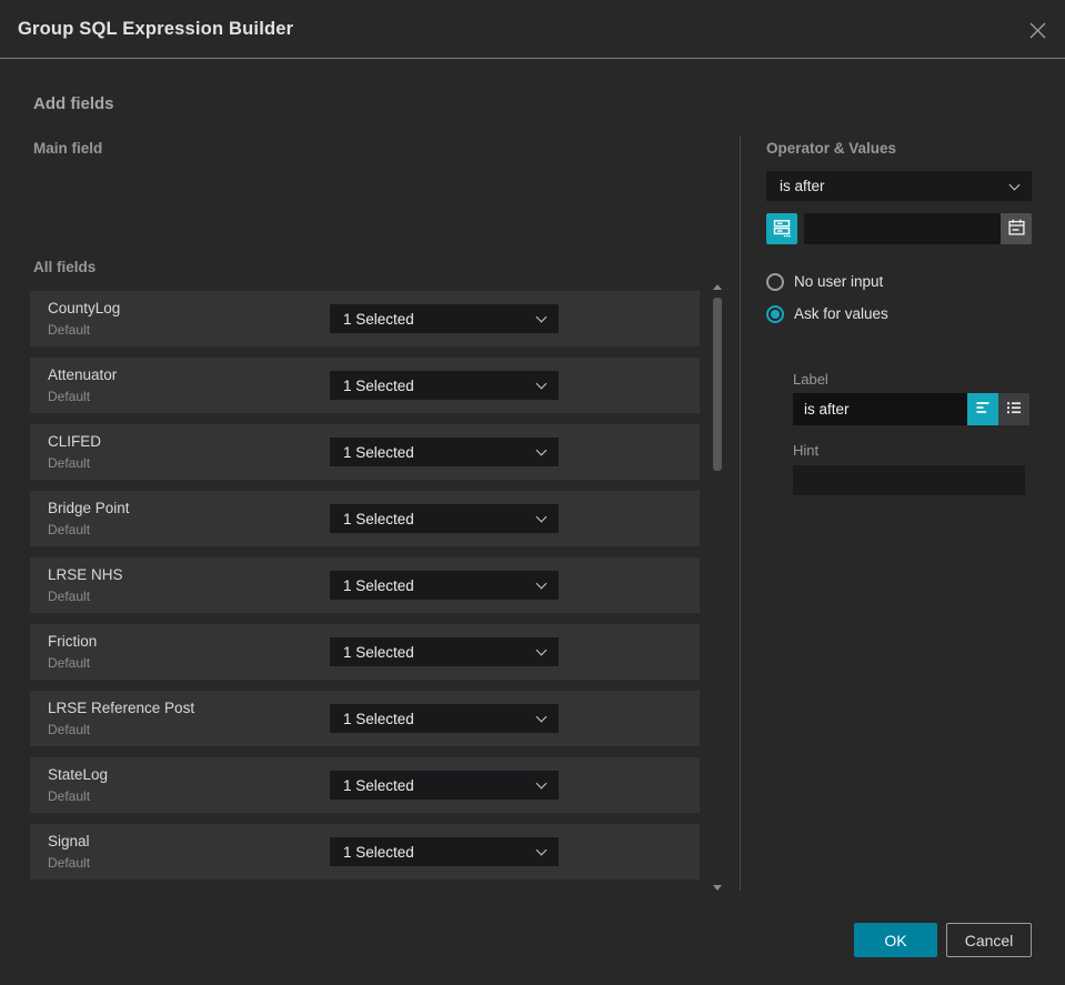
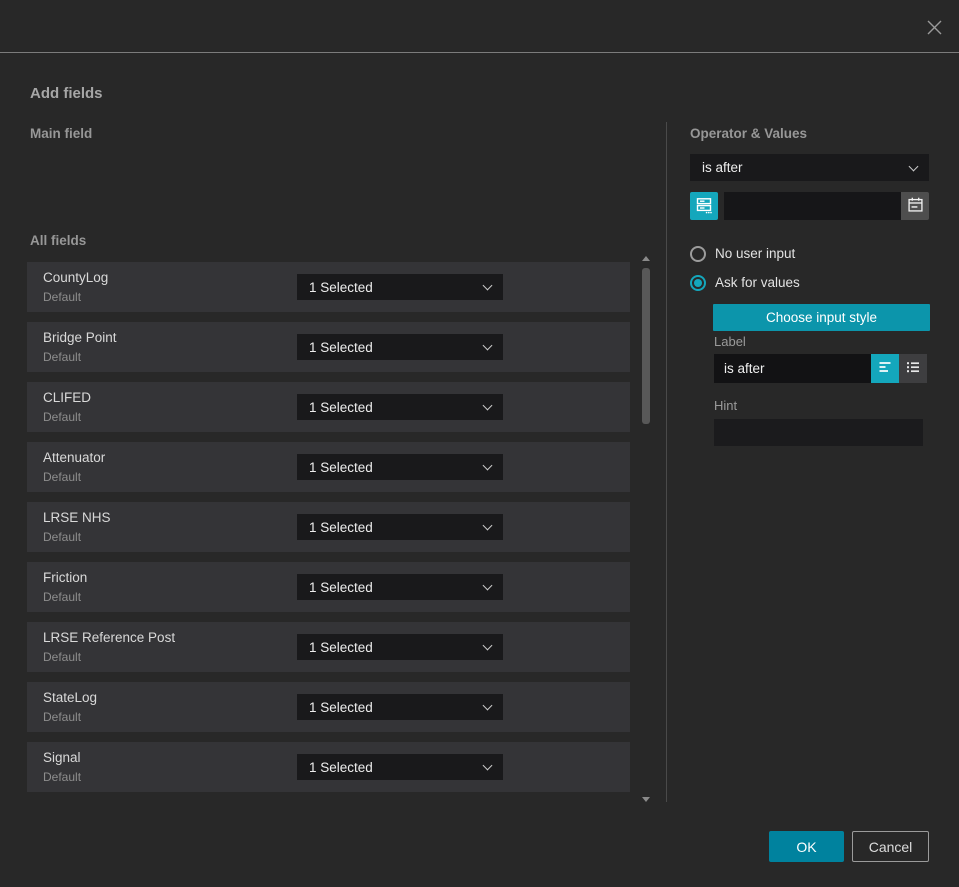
- Group SQL Expression Builder
  Add fields
  Main field
  All fields
  CountyLog
  Default
  1 Selected
- Attenuator
+ Bridge Point
  Default
  1 Selected
  CLIFED
  Default
  1 Selected
- Bridge Point
+ Attenuator
  Default
  1 Selected
  LRSE NHS
  Default
  1 Selected
  Friction
  Default
  1 Selected
  LRSE Reference Post
  Default
  1 Selected
  StateLog
  Default
  1 Selected
  Signal
  Default
  1 Selected
  Operator & Values
  is after
  No user input
  Ask for values
+ Choose input style
  Label
  is after
  Hint
  OK
  Cancel
